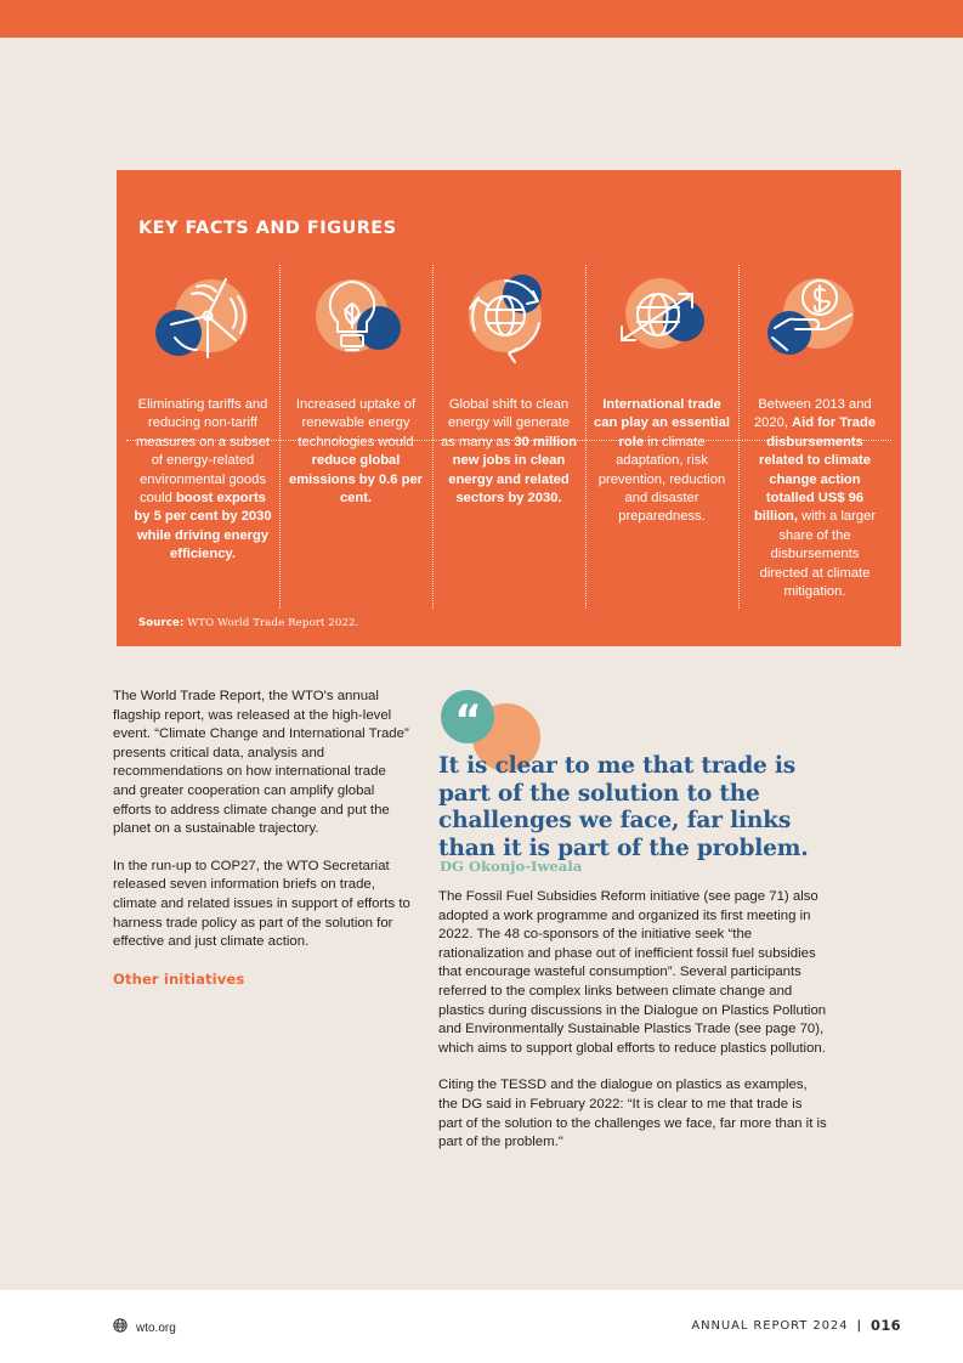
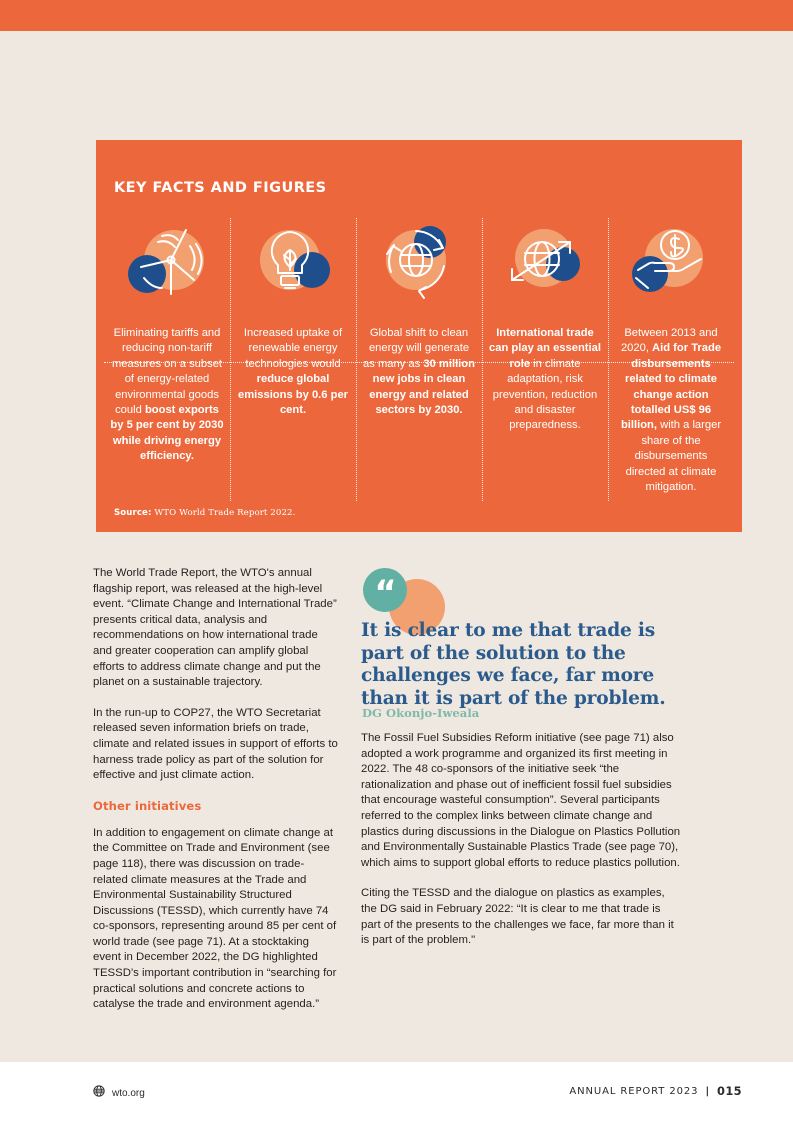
  KEY FACTS AND FIGURES
  Eliminating tariffs and reducing non-tariff measures on a subset of energy-related environmental goods could boost exports by 5 per cent by 2030 while driving energy efficiency.
  Increased uptake of renewable energy technologies would reduce global emissions by 0.6 per cent.
  Global shift to clean energy will generate as many as 30 million new jobs in clean energy and related sectors by 2030.
  International trade can play an essential role in climate adaptation, risk prevention, reduction and disaster preparedness.
  Between 2013 and 2020, Aid for Trade disbursements related to climate change action totalled US$ 96 billion, with a larger share of the disbursements directed at climate mitigation.
  Source: WTO World Trade Report 2022.
  The World Trade Report, the WTO's annual flagship report, was released at the high-level event. “Climate Change and International Trade” presents critical data, analysis and recommendations on how international trade and greater cooperation can amplify global efforts to address climate change and put the planet on a sustainable trajectory.
  In the run-up to COP27, the WTO Secretariat released seven information briefs on trade, climate and related issues in support of efforts to harness trade policy as part of the solution for effective and just climate action.
  Other initiatives
+ In addition to engagement on climate change at the Committee on Trade and Environment (see page 118), there was discussion on trade-related climate measures at the Trade and Environmental Sustainability Structured Discussions (TESSD), which currently have 74 co-sponsors, representing around 85 per cent of world trade (see page 71). At a stocktaking event in December 2022, the DG highlighted TESSD's important contribution in “searching for practical solutions and concrete actions to catalyse the trade and environment agenda.”
  “
- It is clear to me that trade is part of the solution to the challenges we face, far links than it is part of the problem.
+ It is clear to me that trade is part of the solution to the challenges we face, far more than it is part of the problem.
  DG Okonjo-Iweala
  The Fossil Fuel Subsidies Reform initiative (see page 71) also adopted a work programme and organized its first meeting in 2022. The 48 co-sponsors of the initiative seek “the rationalization and phase out of inefficient fossil fuel subsidies that encourage wasteful consumption”. Several participants referred to the complex links between climate change and plastics during discussions in the Dialogue on Plastics Pollution and Environmentally Sustainable Plastics Trade (see page 70), which aims to support global efforts to reduce plastics pollution.
- Citing the TESSD and the dialogue on plastics as examples, the DG said in February 2022: “It is clear to me that trade is part of the solution to the challenges we face, far more than it is part of the problem."
+ Citing the TESSD and the dialogue on plastics as examples, the DG said in February 2022: “It is clear to me that trade is part of the presents to the challenges we face, far more than it is part of the problem."
  wto.org
- ANNUAL REPORT 2024
+ ANNUAL REPORT 2023
  |
- 016
+ 015
